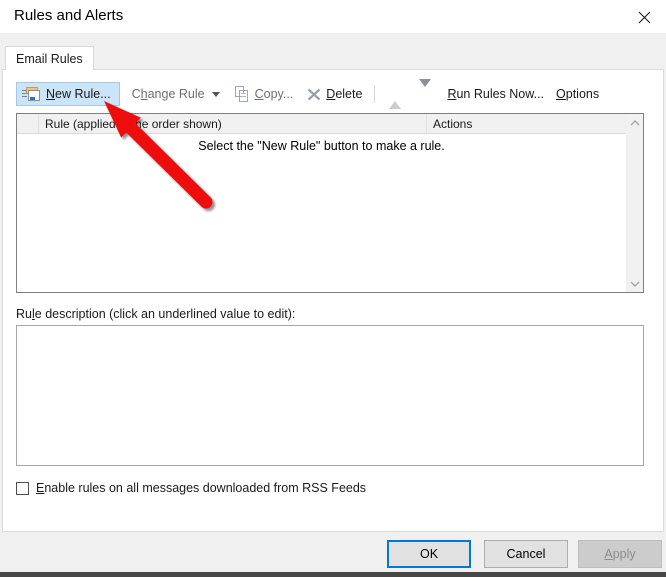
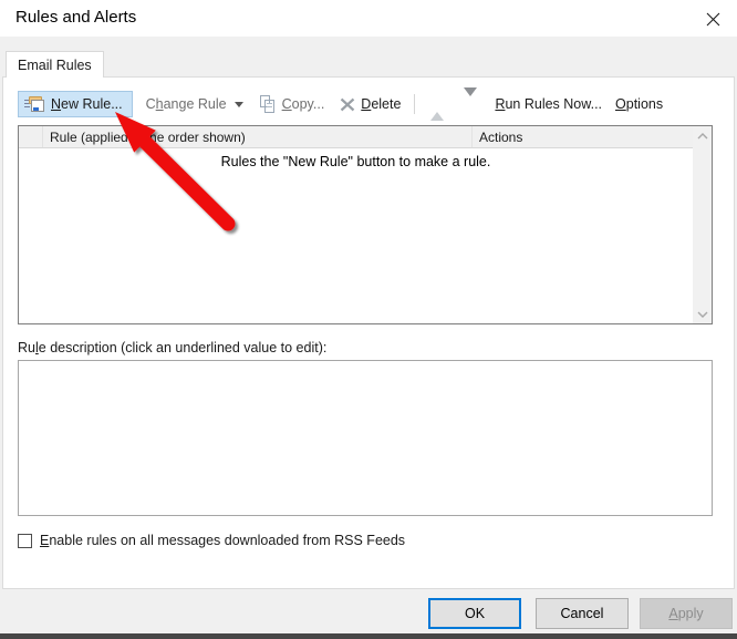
  Rules and Alerts
  Email Rules
  New Rule...
  Change Rule
  Copy...
  Delete
  Run Rules Now...
  Options
  Rule (appliedhe order shown)
  Actions
- Select the "New Rule" button to make a rule.
+ Rules the "New Rule" button to make a rule.
  Rule description (click an underlined value to edit):
  Enable rules on all messages downloaded from RSS Feeds
  OK
  Cancel
  A
  pply
